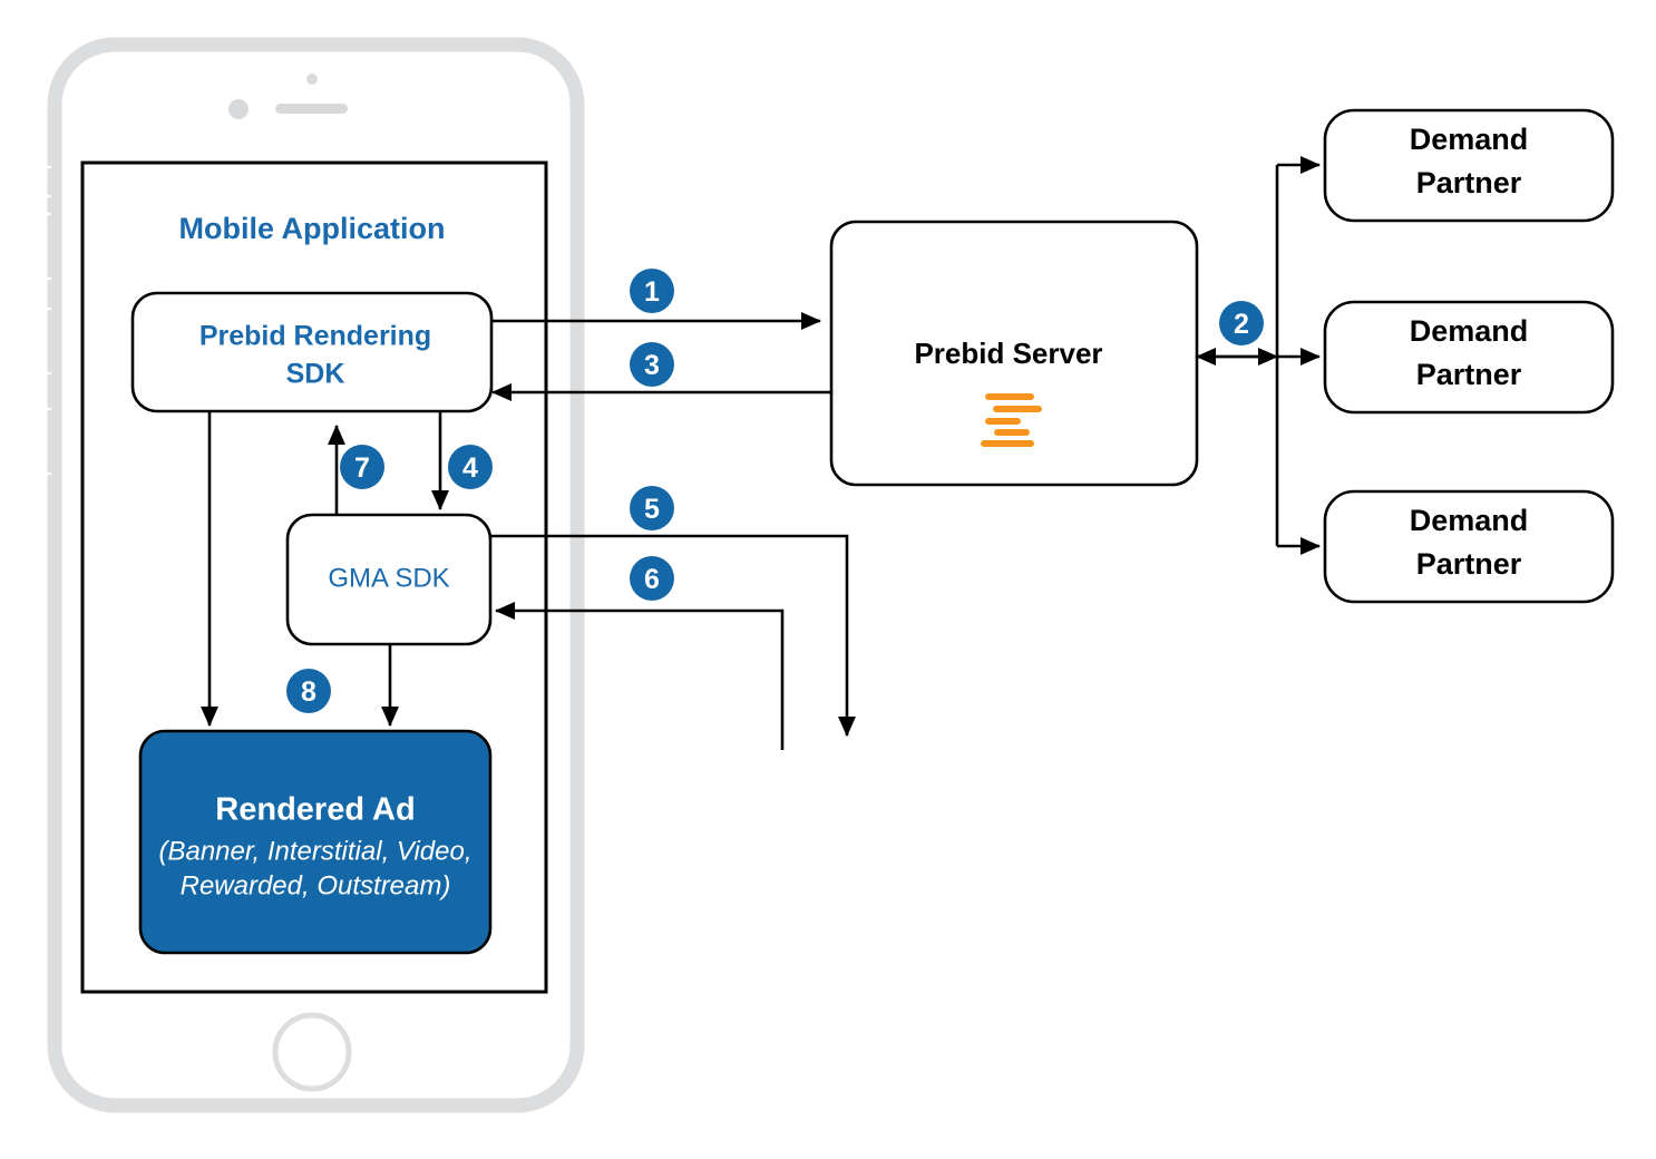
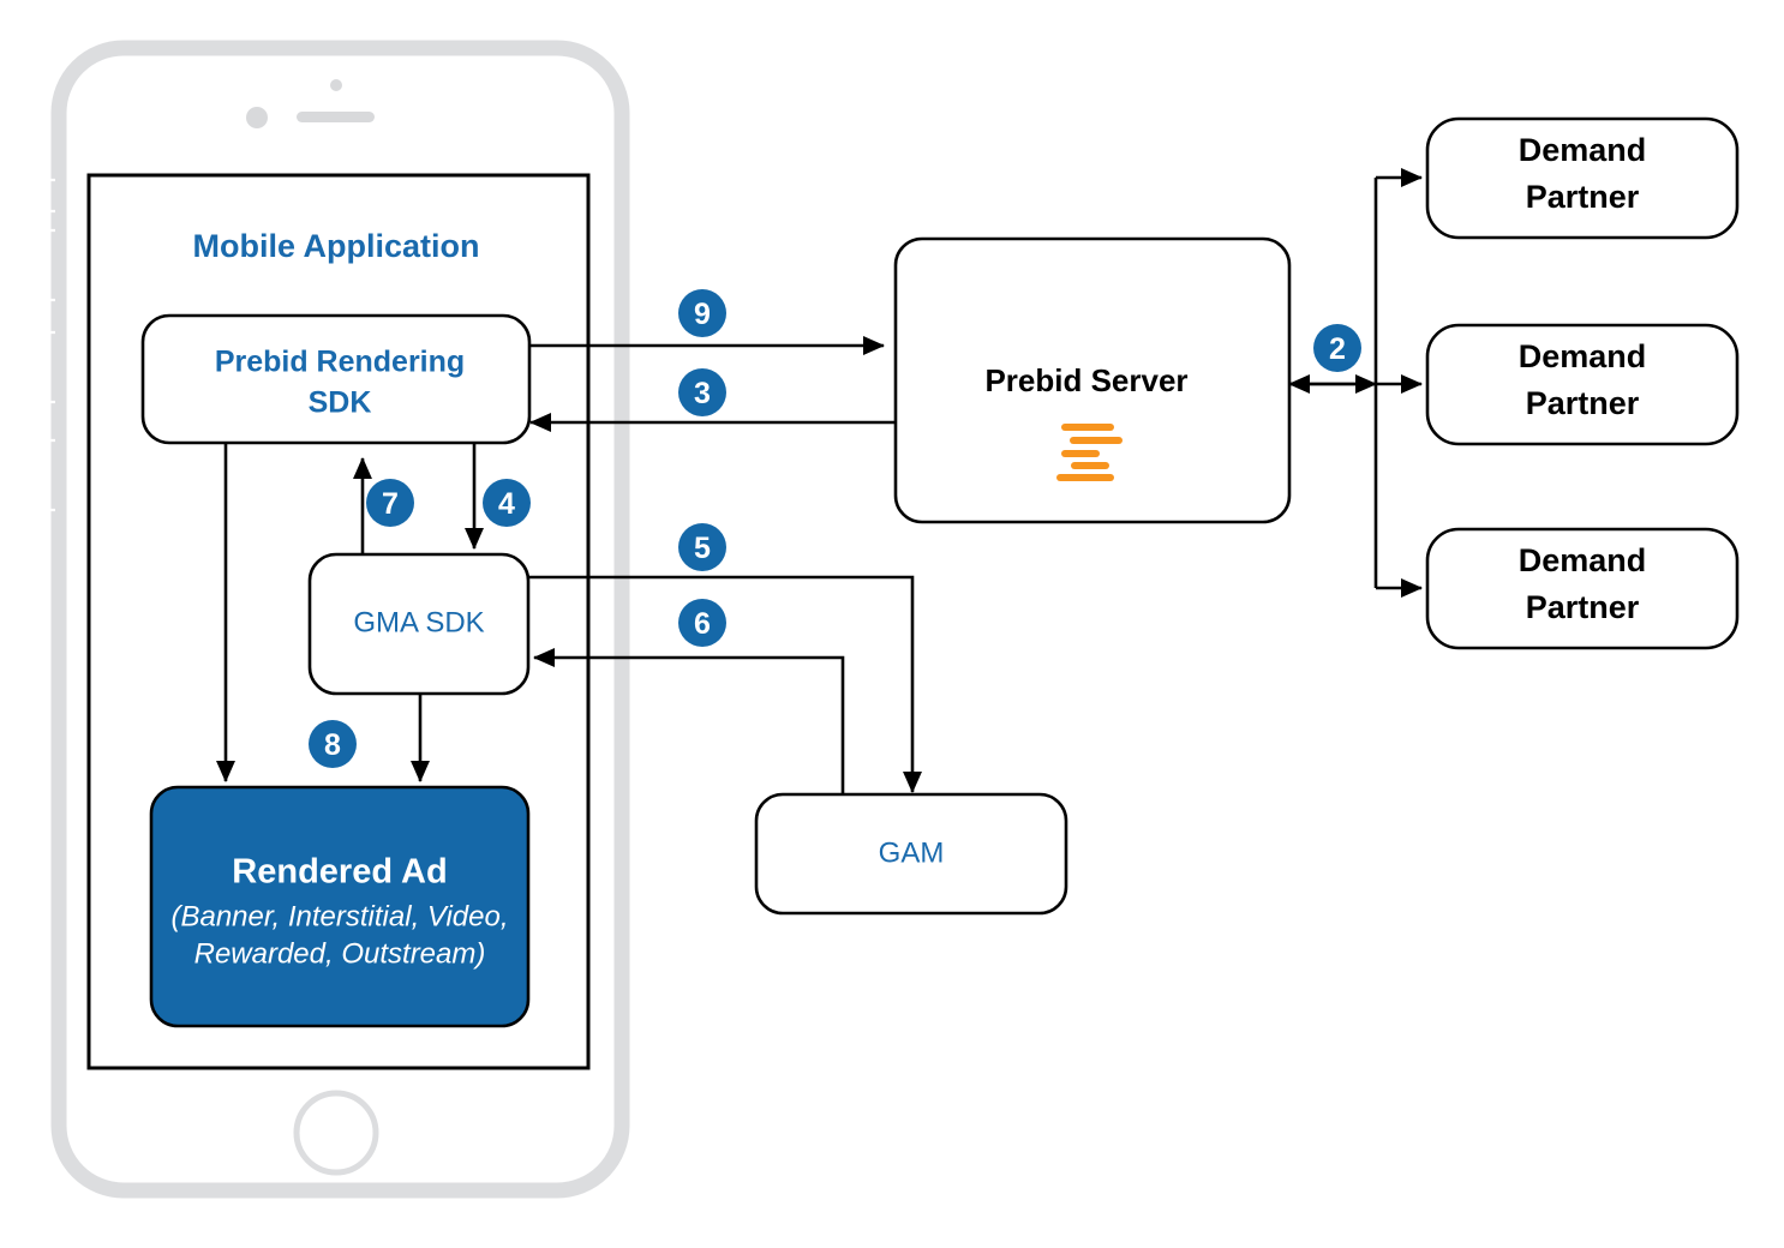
  Mobile Application
  Prebid Rendering
  SDK
  GMA SDK
  Rendered Ad
  (Banner, Interstitial, Video,
  Rewarded, Outstream)
  Prebid Server
+ GAM
  Demand
  Partner
  Demand
  Partner
  Demand
  Partner
- 1
+ 9
  2
  3
  4
  5
  6
  7
  8
